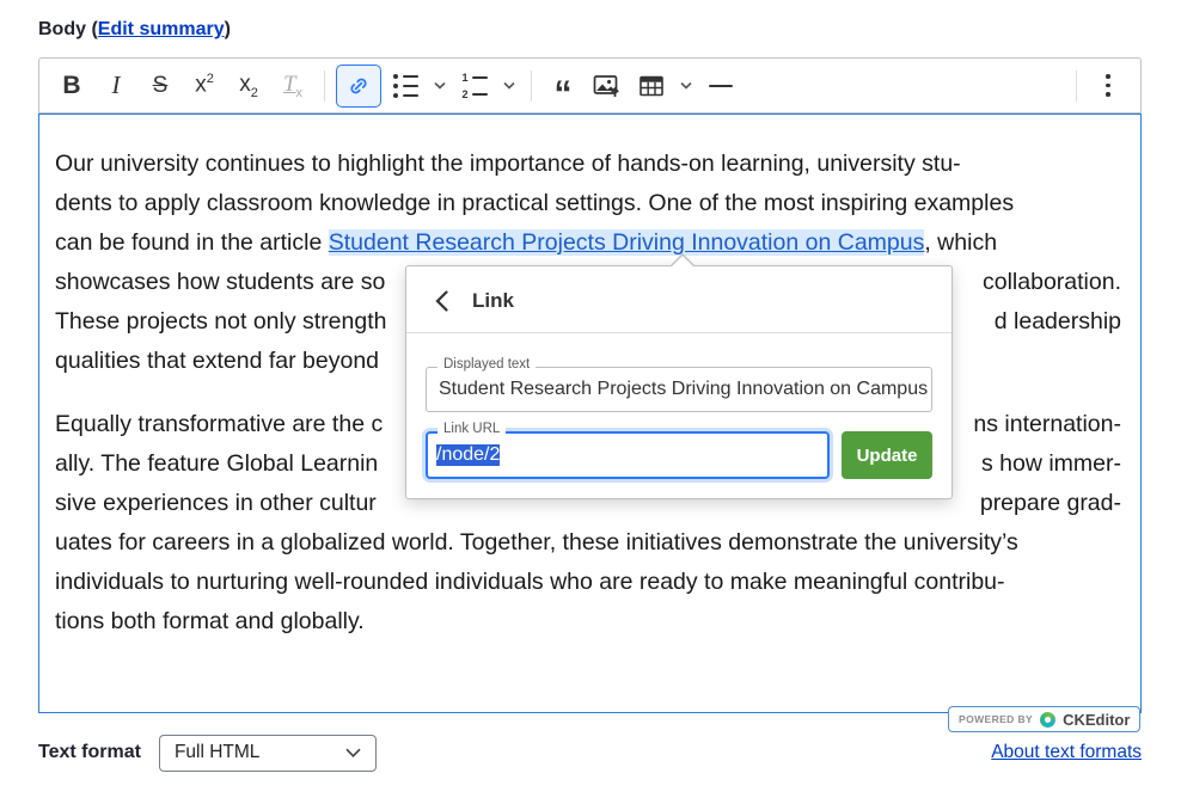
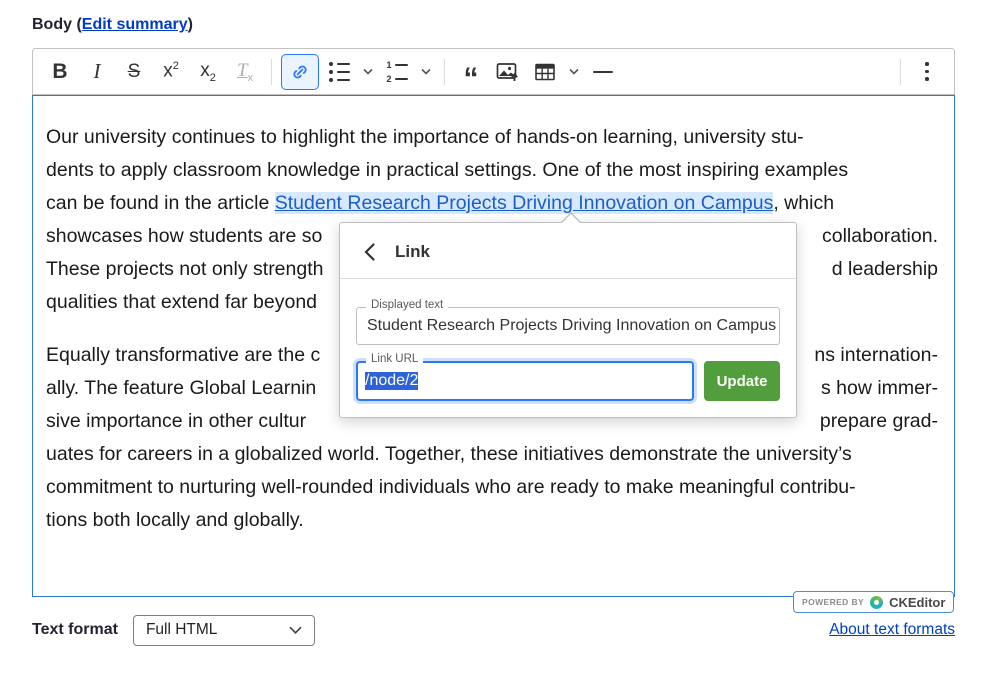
  Body (Edit summary)
  B
  I
  S
  x2
  x2
  Tx
  1
  2
  “
  Our university continues to highlight the importance of hands-on learning, university stu-
  dents to apply classroom knowledge in practical settings. One of the most inspiring examples
  can be found in the article Student Research Projects Driving Innovation on Campus, which
  showcases how students are so
  collaboration.
  These projects not only strength
  d leadership
  qualities that extend far beyond
  Equally transformative are the c
  ns internation-
  ally. The feature Global Learnin
  s how immer-
- sive experiences in other cultur
+ sive importance in other cultur
  prepare grad-
  uates for careers in a globalized world. Together, these initiatives demonstrate the university’s
- individuals to nurturing well-rounded individuals who are ready to make meaningful contribu-
+ commitment to nurturing well-rounded individuals who are ready to make meaningful contribu-
- tions both format and globally.
+ tions both locally and globally.
  Link
  Displayed text
  Student Research Projects Driving Innovation on Campus
  Link URL
  /node/2
  Update
  POWERED BY
  CKEditor
  Text format
  Full HTML
  About text formats
